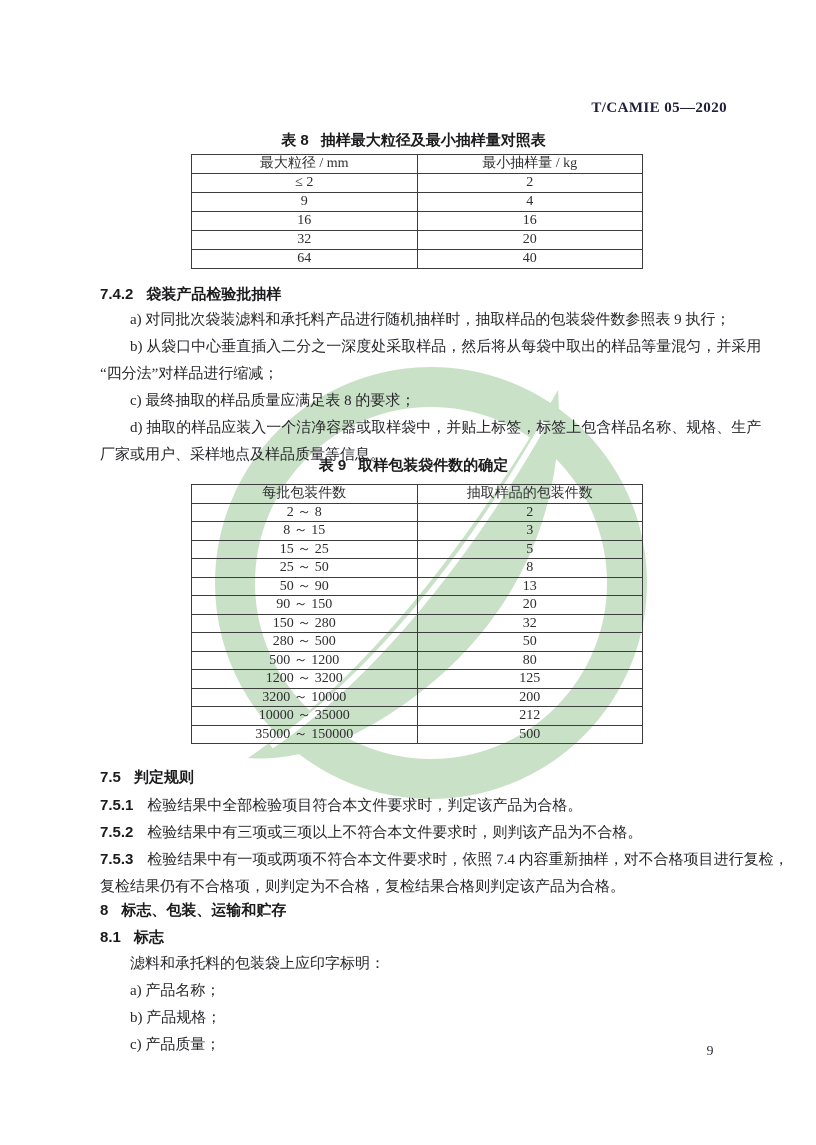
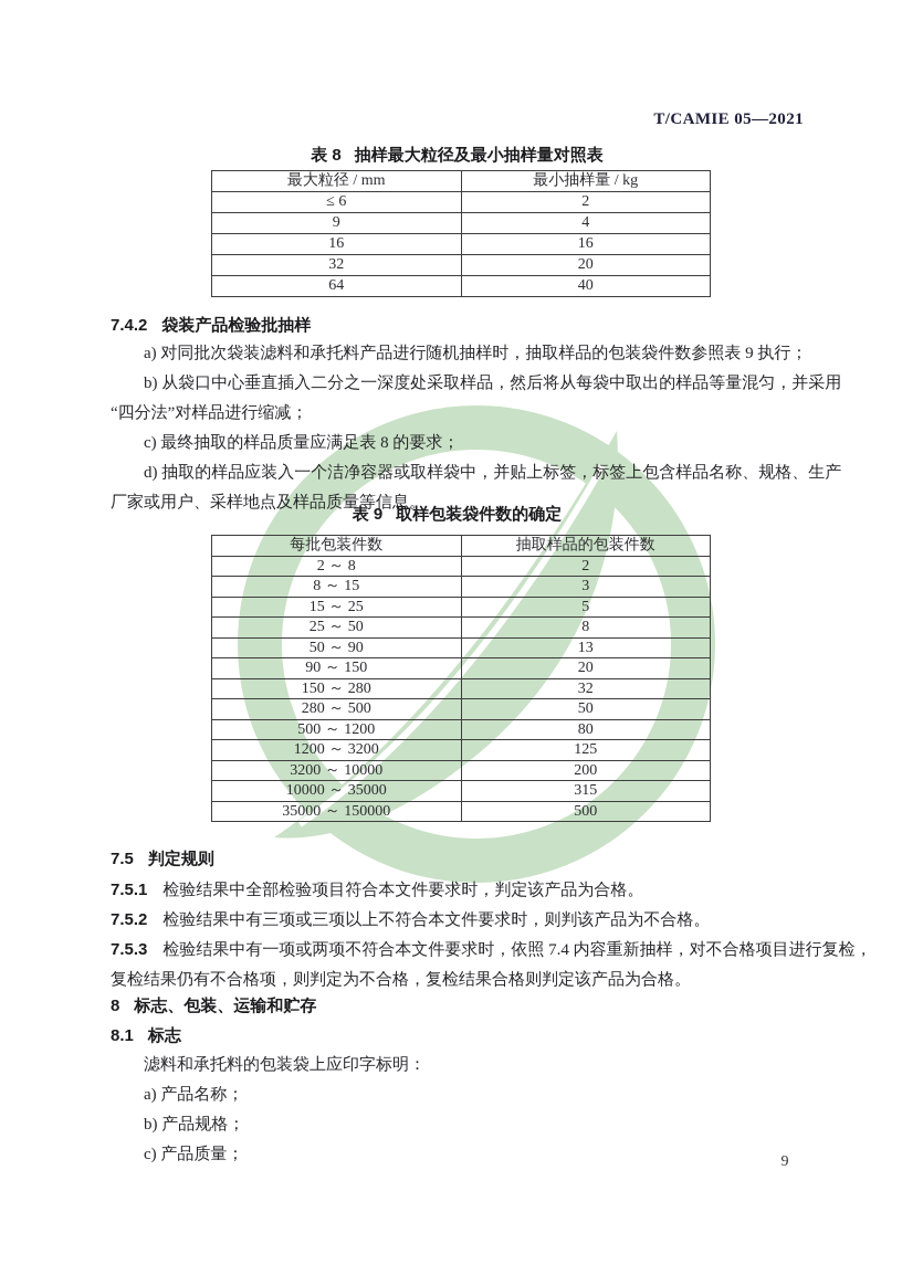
- T/CAMIE 05—2020
+ T/CAMIE 05—2021
  表 8 抽样最大粒径及最小抽样量对照表
  最大粒径 / mm	最小抽样量 / kg
- ≤ 2	2
+ ≤ 6	2
  9	4
  16	16
  32	20
  64	40
  7.4.2 袋装产品检验批抽样
  a) 对同批次袋装滤料和承托料产品进行随机抽样时，抽取样品的包装袋件数参照表 9 执行；
  b) 从袋口中心垂直插入二分之一深度处采取样品，然后将从每袋中取出的样品等量混匀，并采用
  “四分法”对样品进行缩减；
  c) 最终抽取的样品质量应满足表 8 的要求；
  d) 抽取的样品应装入一个洁净容器或取样袋中，并贴上标签，标签上包含样品名称、规格、生产
  厂家或用户、采样地点及样品质量等信息。
  表 9 取样包装袋件数的确定
  每批包装件数	抽取样品的包装件数
  2 ～ 8	2
  8 ～ 15	3
  15 ～ 25	5
  25 ～ 50	8
  50 ～ 90	13
  90 ～ 150	20
  150 ～ 280	32
  280 ～ 500	50
  500 ～ 1200	80
  1200 ～ 3200	125
  3200 ～ 10000	200
- 10000 ～ 35000	212
+ 10000 ～ 35000	315
  35000 ～ 150000	500
  7.5 判定规则
  7.5.1 检验结果中全部检验项目符合本文件要求时，判定该产品为合格。
  7.5.2 检验结果中有三项或三项以上不符合本文件要求时，则判该产品为不合格。
  7.5.3 检验结果中有一项或两项不符合本文件要求时，依照 7.4 内容重新抽样，对不合格项目进行复检，
  复检结果仍有不合格项，则判定为不合格，复检结果合格则判定该产品为合格。
  8 标志、包装、运输和贮存
  8.1 标志
  滤料和承托料的包装袋上应印字标明：
  a) 产品名称；
  b) 产品规格；
  c) 产品质量；
  9
